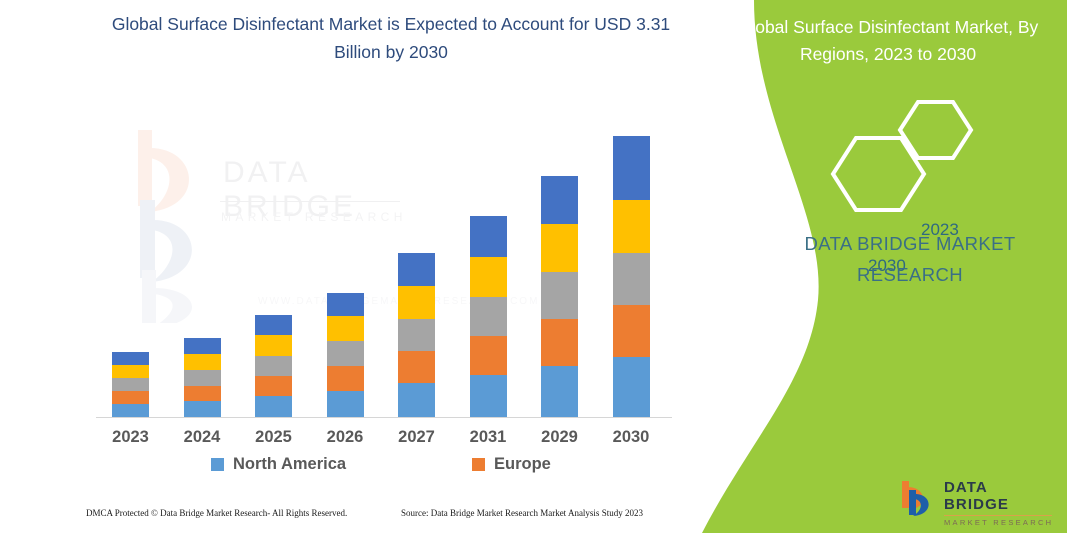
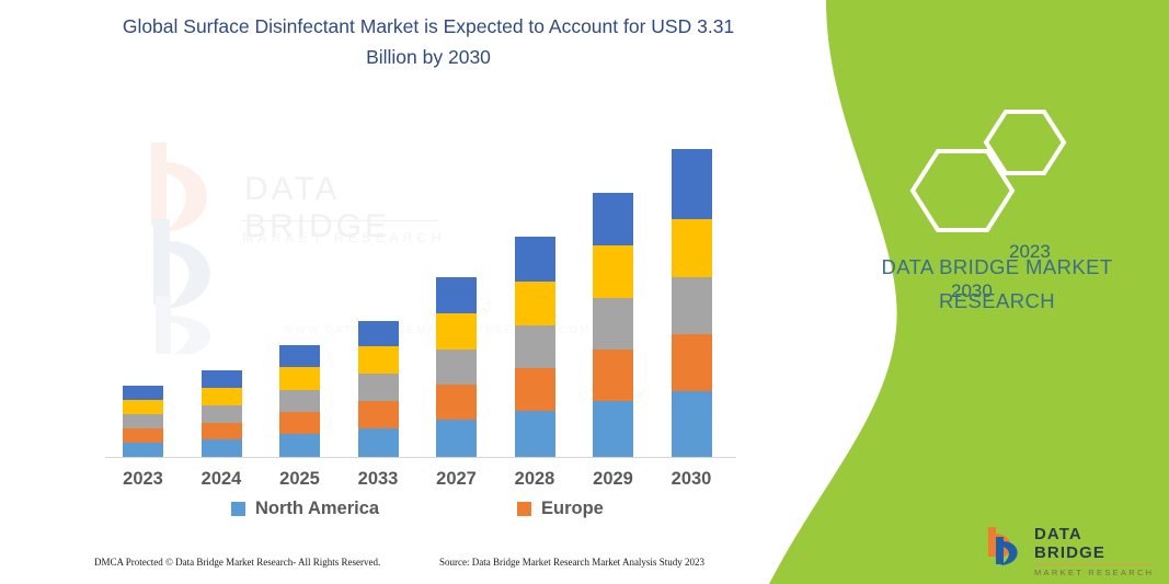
- Global Surface Disinfectant Market, By Regions, 2023 to 2030
  2023
  2030
  DATA BRIDGE MARKET
  RESEARCH
  DATA BRIDGE
  MARKET RESEARCH
  Global Surface Disinfectant Market is Expected to Account for USD 3.31 Billion by 2030
  2023
  2024
  2025
- 2026
+ 2033
  2027
- 2031
+ 2028
  2029
  2030
  North America
  Europe
  DMCA Protected © Data Bridge Market Research- All Rights Reserved.
  Source: Data Bridge Market Research Market Analysis Study 2023
